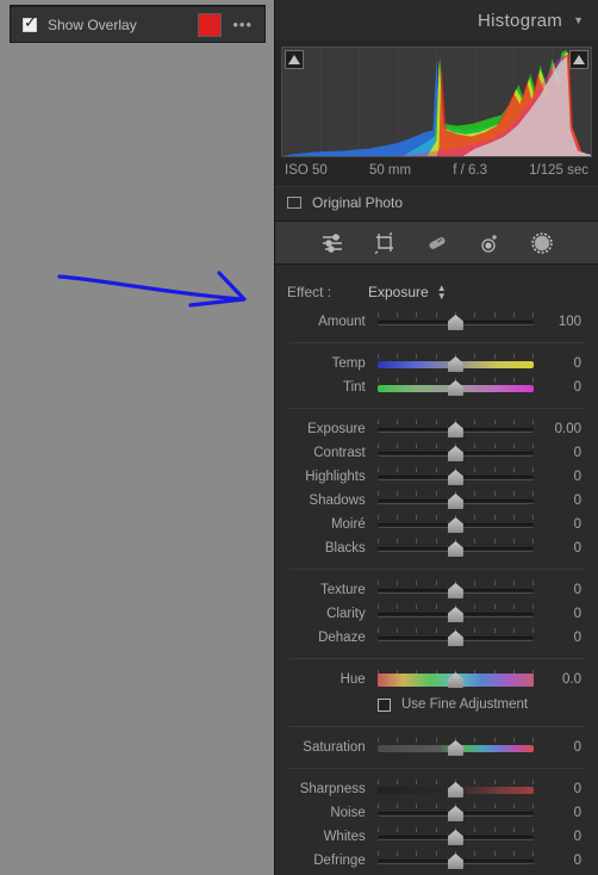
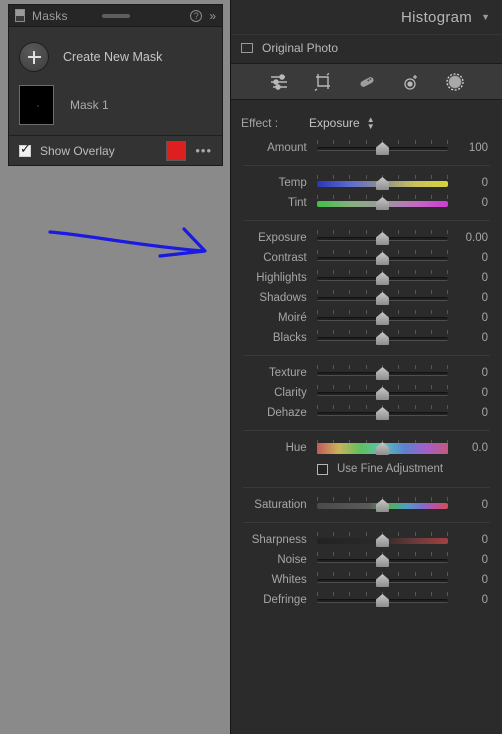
+ Masks
+ ?
+ »
+ Create New Mask
+ Mask 1
  Show Overlay
  •••
  Histogram
  ▼
- ISO 50
- 50 mm
- f / 6.3
- 1/125 sec
  Original Photo
  Effect :
  Exposure
  ▲
  ▼
  Amount
  100
  Temp
  0
  Tint
  0
  Exposure
  0.00
  Contrast
  0
  Highlights
  0
  Shadows
  0
  Moiré
  0
  Blacks
  0
  Texture
  0
  Clarity
  0
  Dehaze
  0
  Hue
  0.0
  Use Fine Adjustment
  Saturation
  0
  Sharpness
  0
  Noise
  0
  Whites
  0
  Defringe
  0
